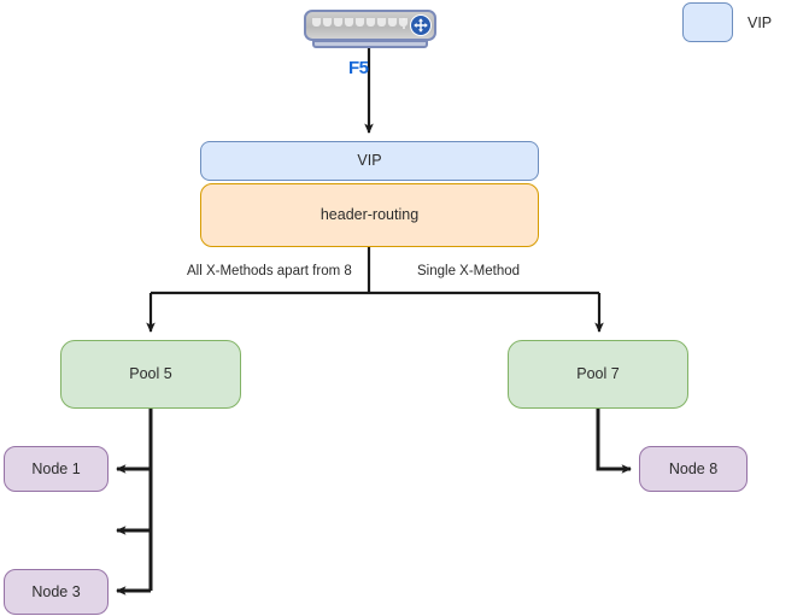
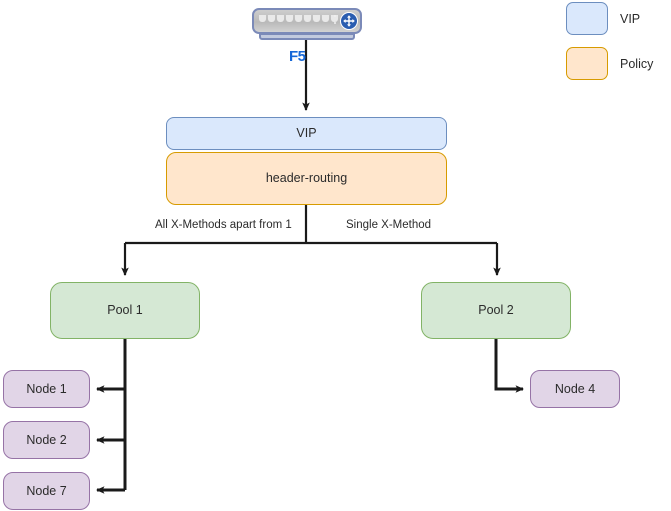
  F5
  VIP
  header-routing
- All X-Methods apart from 8
+ All X-Methods apart from 1
  Single X-Method
- Pool 5
+ Pool 1
- Pool 7
+ Pool 2
  Node 1
+ Node 2
- Node 3
+ Node 7
- Node 8
+ Node 4
  VIP
+ Policy
